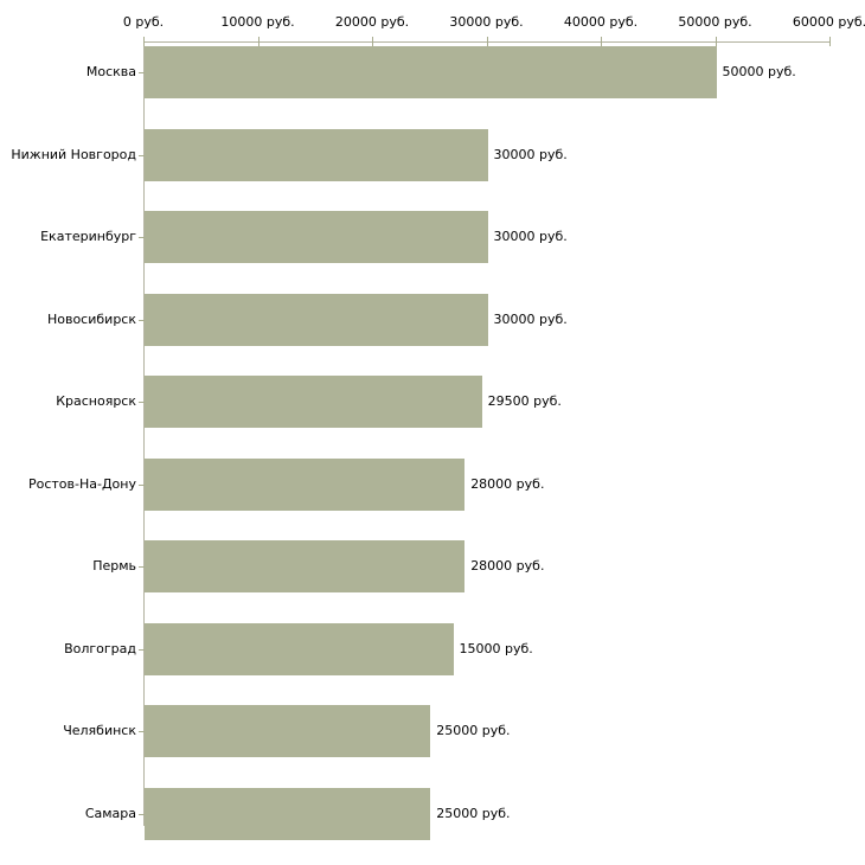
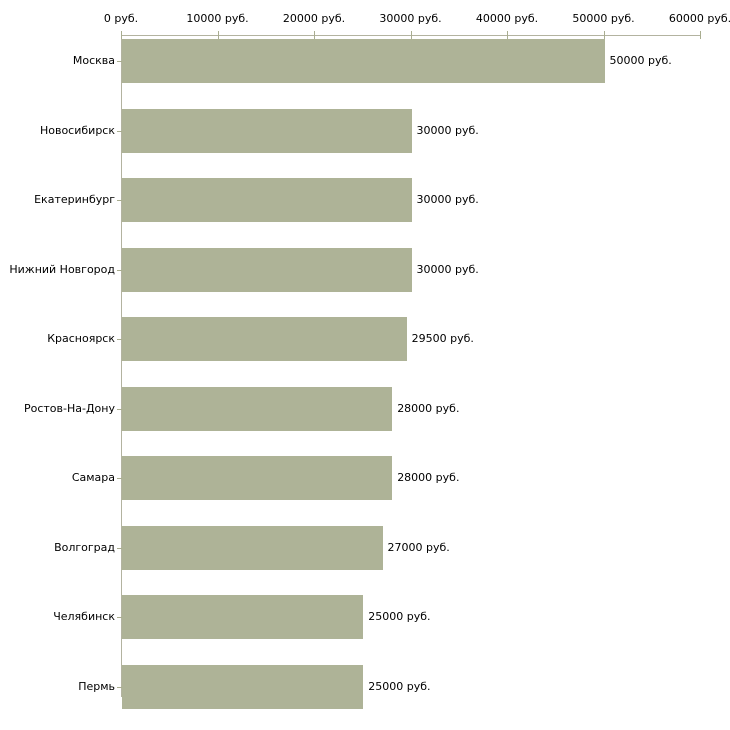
  0 руб.
  10000 руб.
  20000 руб.
  30000 руб.
  40000 руб.
  50000 руб.
  60000 руб.
  Москва
- Нижний Новгород
+ Новосибирск
  Екатеринбург
- Новосибирск
+ Нижний Новгород
  Красноярск
  Ростов-На-Дону
- Пермь
+ Самара
  Волгоград
  Челябинск
- Самара
+ Пермь
  50000 руб.
  30000 руб.
  30000 руб.
  30000 руб.
  29500 руб.
  28000 руб.
  28000 руб.
- 15000 руб.
+ 27000 руб.
  25000 руб.
  25000 руб.
